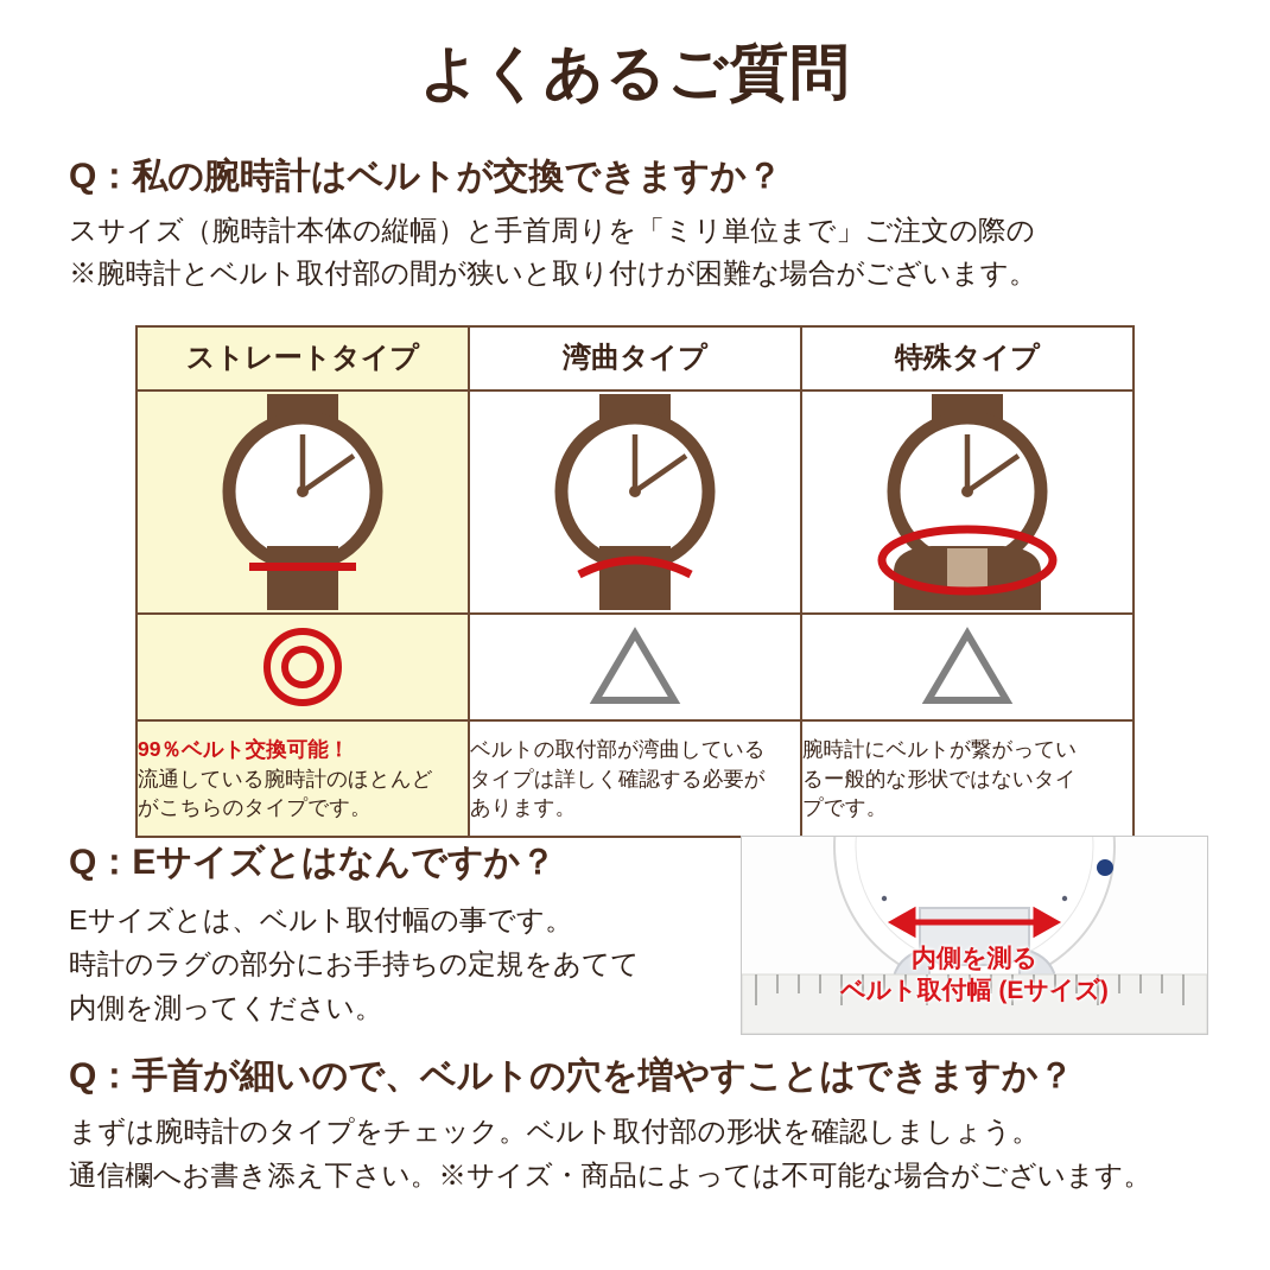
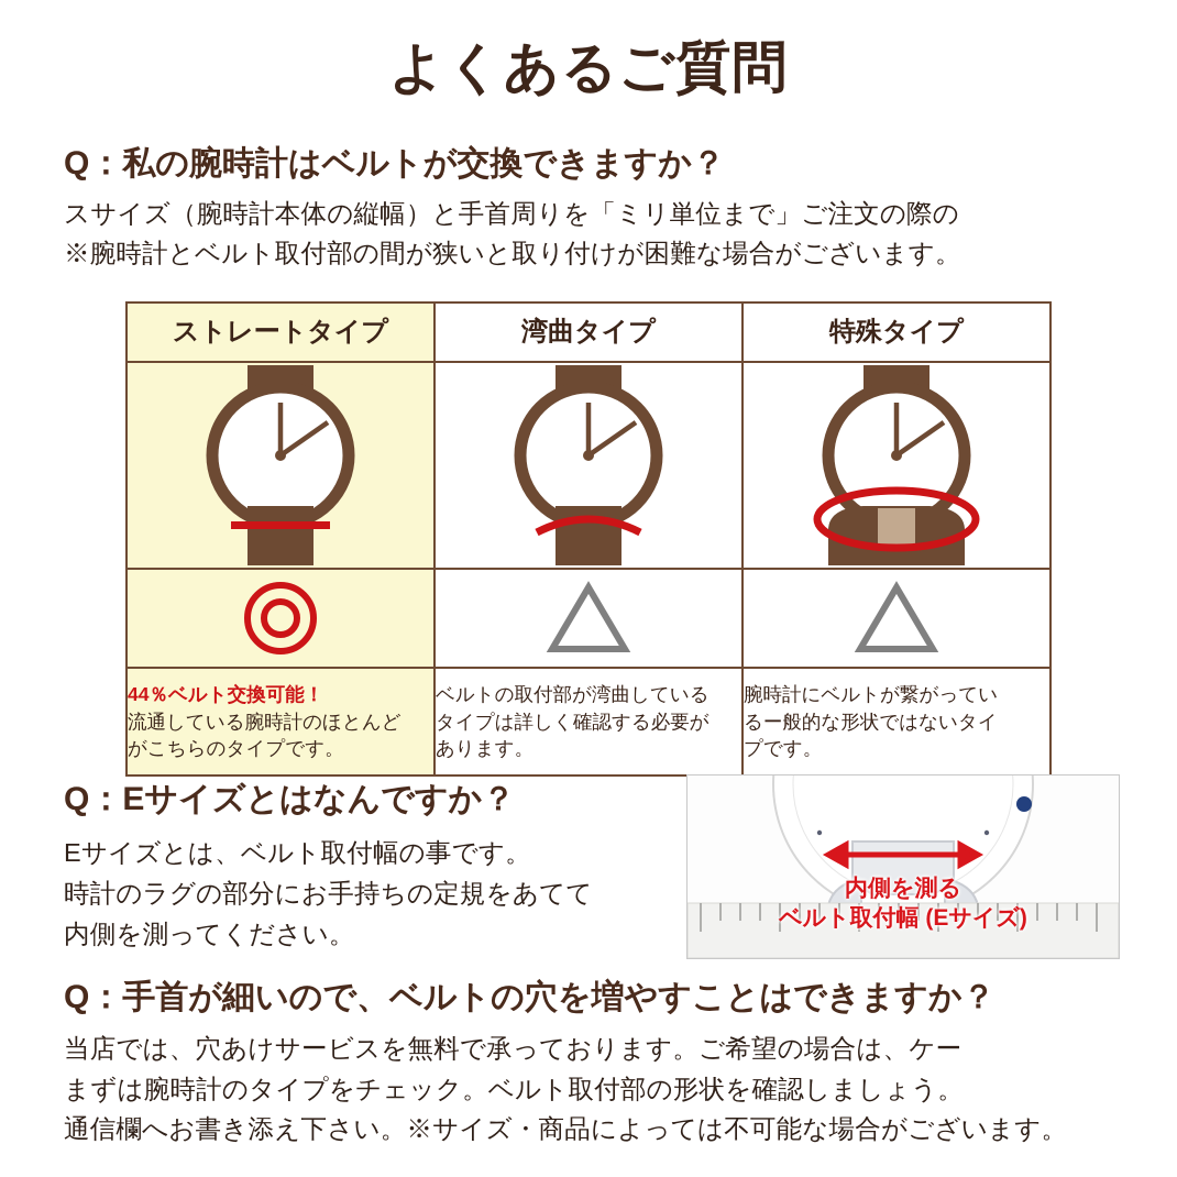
  よくあるご質問
  Q：私の腕時計はベルトが交換できますか？
  スサイズ（腕時計本体の縦幅）と手首周りを「ミリ単位まで」ご注文の際の
  ※腕時計とベルト取付部の間が狭いと取り付けが困難な場合がございます。
  ストレートタイプ	湾曲タイプ	特殊タイプ
- 99％ベルト交換可能！ 流通している腕時計のほとんど がこちらのタイプです。	ベルトの取付部が湾曲している タイプは詳しく確認する必要が あります。	腕時計にベルトが繋がってい るー般的な形状ではないタイ プです。
+ 44％ベルト交換可能！ 流通している腕時計のほとんど がこちらのタイプです。	ベルトの取付部が湾曲している タイプは詳しく確認する必要が あります。	腕時計にベルトが繋がってい るー般的な形状ではないタイ プです。
  Q：Eサイズとはなんですか？
  Eサイズとは、ベルト取付幅の事です。
  時計のラグの部分にお手持ちの定規をあてて
  内側を測ってください。
  内側を測る
  ベルト取付幅 (Eサイズ)
  Q：手首が細いので、ベルトの穴を増やすことはできますか？
+ 当店では、穴あけサービスを無料で承っております。ご希望の場合は、ケー
  まずは腕時計のタイプをチェック。ベルト取付部の形状を確認しましょう。
  通信欄へお書き添え下さい。※サイズ・商品によっては不可能な場合がございます。
